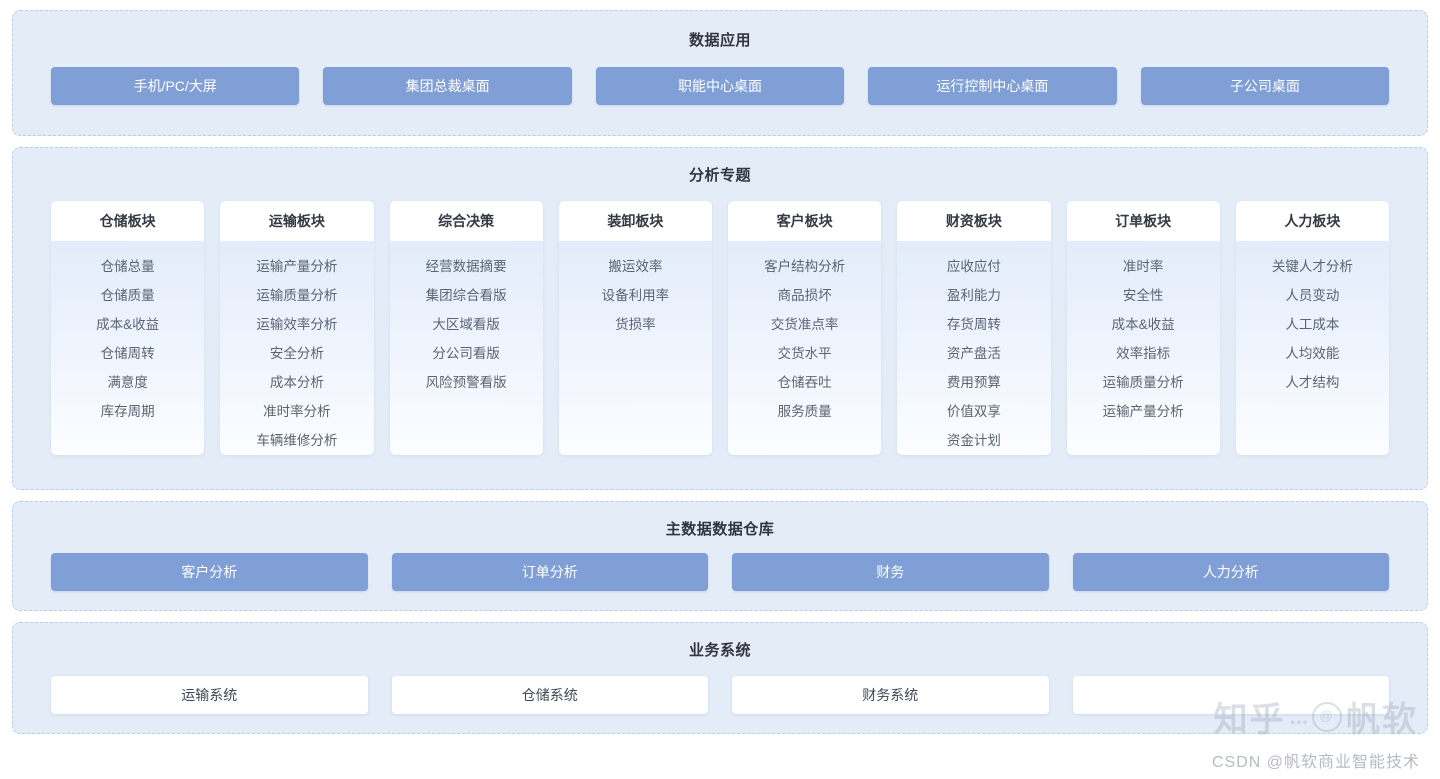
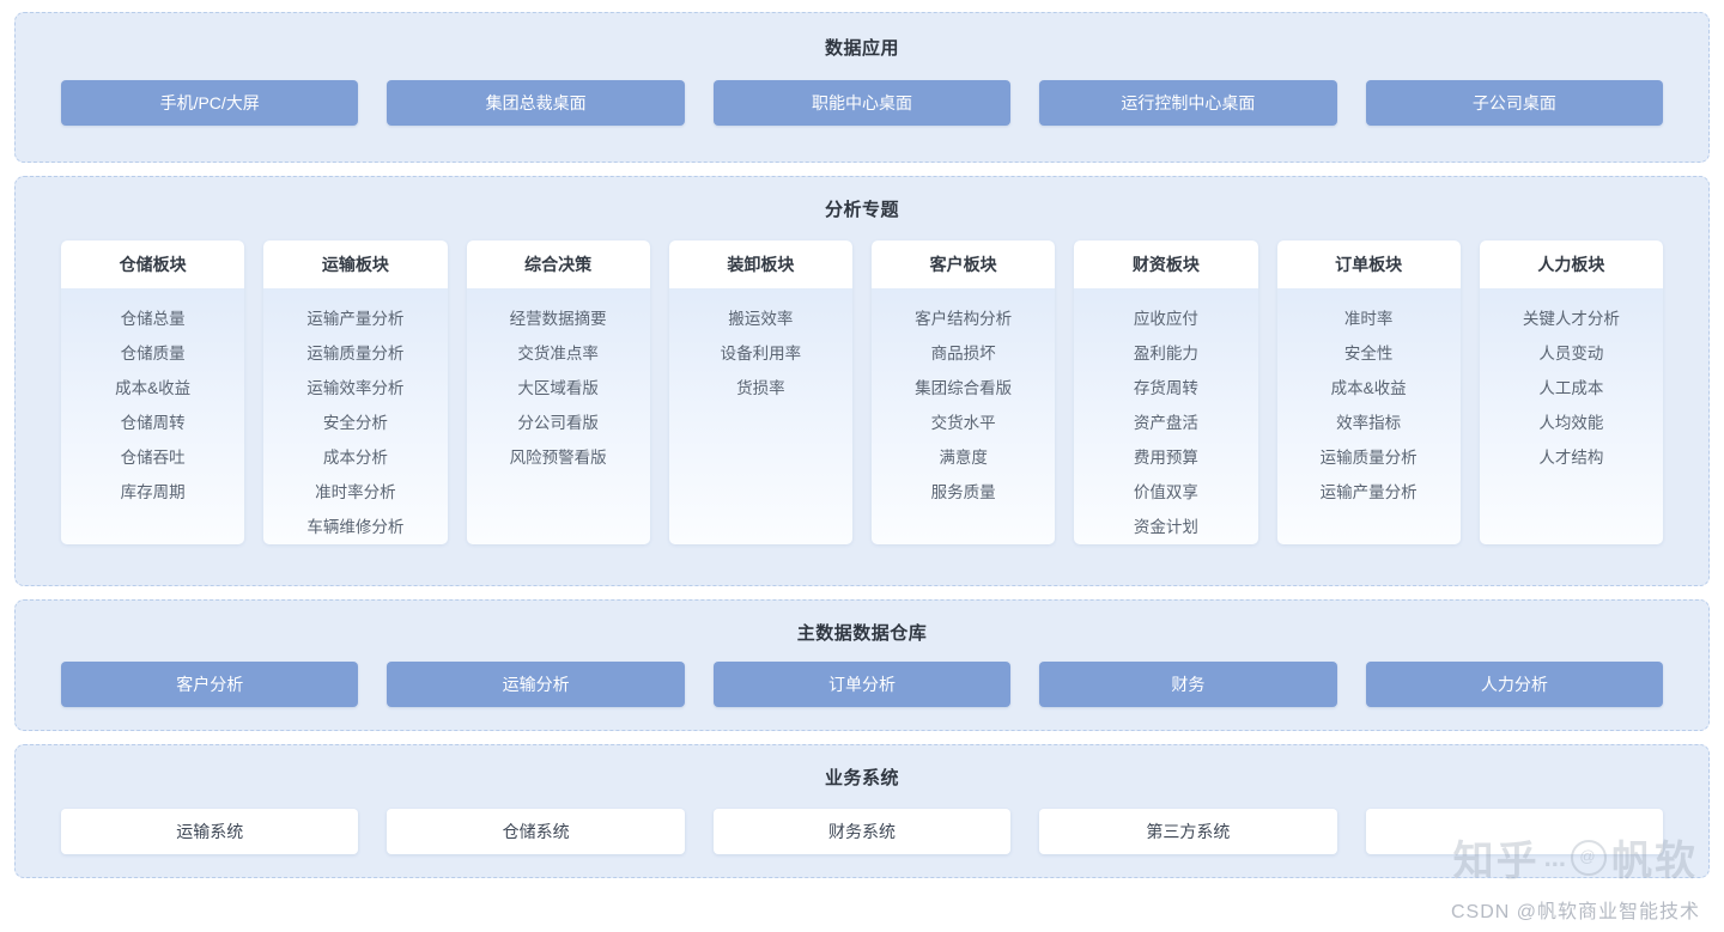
  数据应用
  手机/PC/大屏
  集团总裁桌面
  职能中心桌面
  运行控制中心桌面
  子公司桌面
  分析专题
  仓储板块
  仓储总量
  仓储质量
  成本&收益
  仓储周转
- 满意度
+ 仓储吞吐
  库存周期
  运输板块
  运输产量分析
  运输质量分析
  运输效率分析
  安全分析
  成本分析
  准时率分析
  车辆维修分析
  综合决策
  经营数据摘要
- 集团综合看版
+ 交货准点率
  大区域看版
  分公司看版
  风险预警看版
  装卸板块
  搬运效率
  设备利用率
  货损率
  客户板块
  客户结构分析
  商品损坏
- 交货准点率
+ 集团综合看版
  交货水平
- 仓储吞吐
+ 满意度
  服务质量
  财资板块
  应收应付
  盈利能力
  存货周转
  资产盘活
  费用预算
  价值双享
  资金计划
  订单板块
  准时率
  安全性
  成本&收益
  效率指标
  运输质量分析
  运输产量分析
  人力板块
  关键人才分析
  人员变动
  人工成本
  人均效能
  人才结构
  主数据数据仓库
  客户分析
+ 运输分析
  订单分析
  财务
  人力分析
  业务系统
  运输系统
  仓储系统
  财务系统
+ 第三方系统
  知乎
  ...
  @
  帆软
  CSDN @帆软商业智能技术
